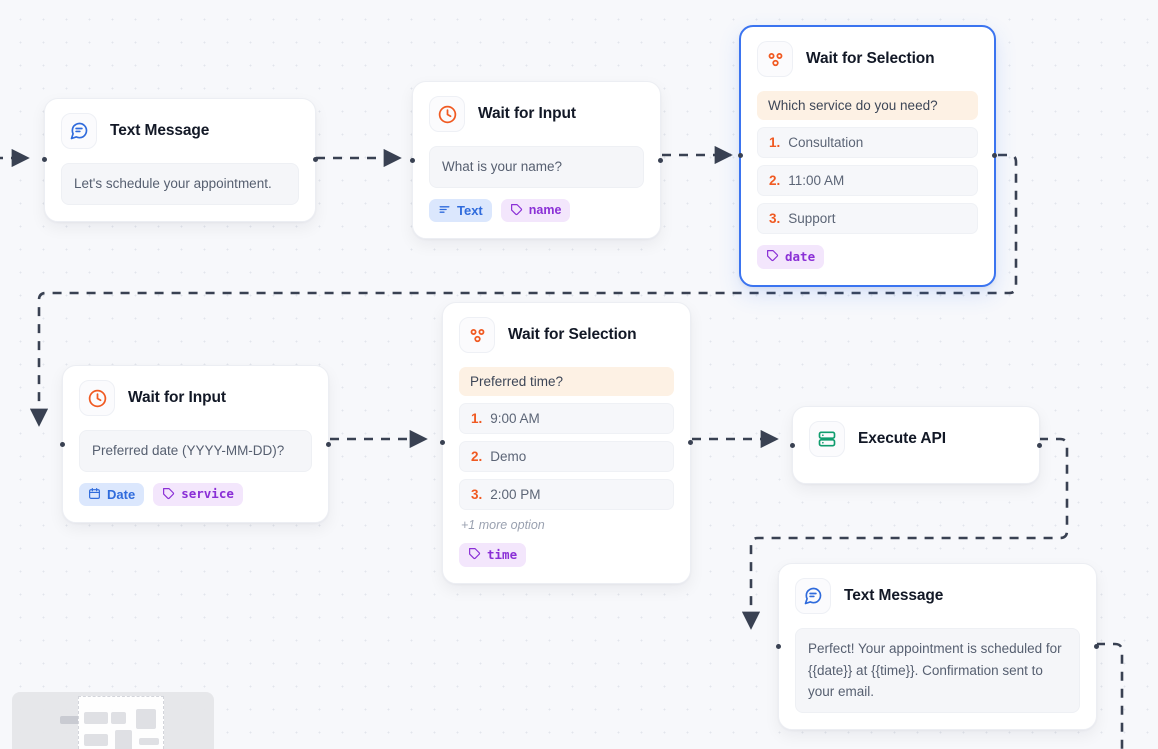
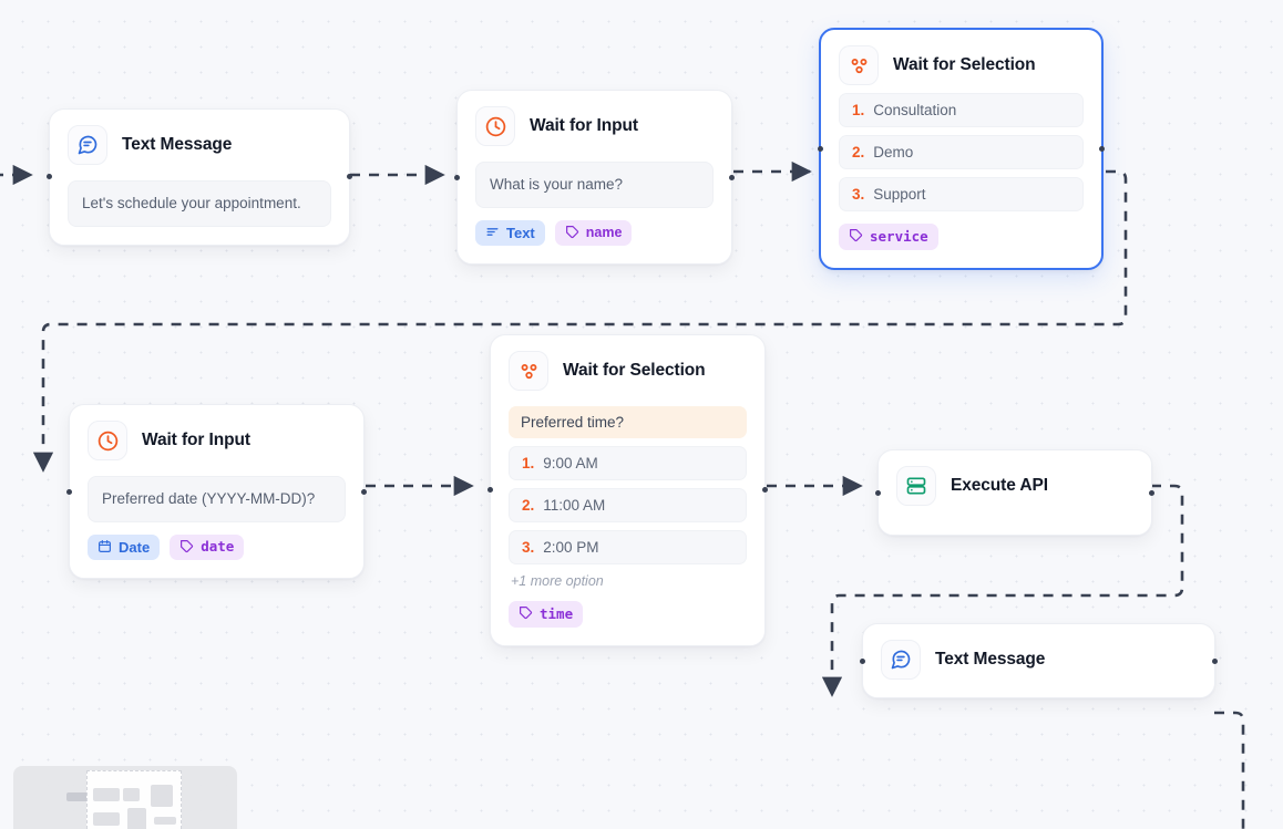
  Text Message
  Let's schedule your appointment.
  Wait for Input
  What is your name?
  Text
  name
  Wait for Selection
- Which service do you need?
  1.
  Consultation
  2.
- 11:00 AM
+ Demo
  3.
  Support
- date
+ service
  Wait for Input
  Preferred date (YYYY-MM-DD)?
  Date
- service
+ date
  Wait for Selection
  Preferred time?
  1.
  9:00 AM
  2.
- Demo
+ 11:00 AM
  3.
  2:00 PM
  +1 more option
  time
  Execute API
  Text Message
- Perfect! Your appointment is scheduled for {{date}} at {{time}}. Confirmation sent to your email.
